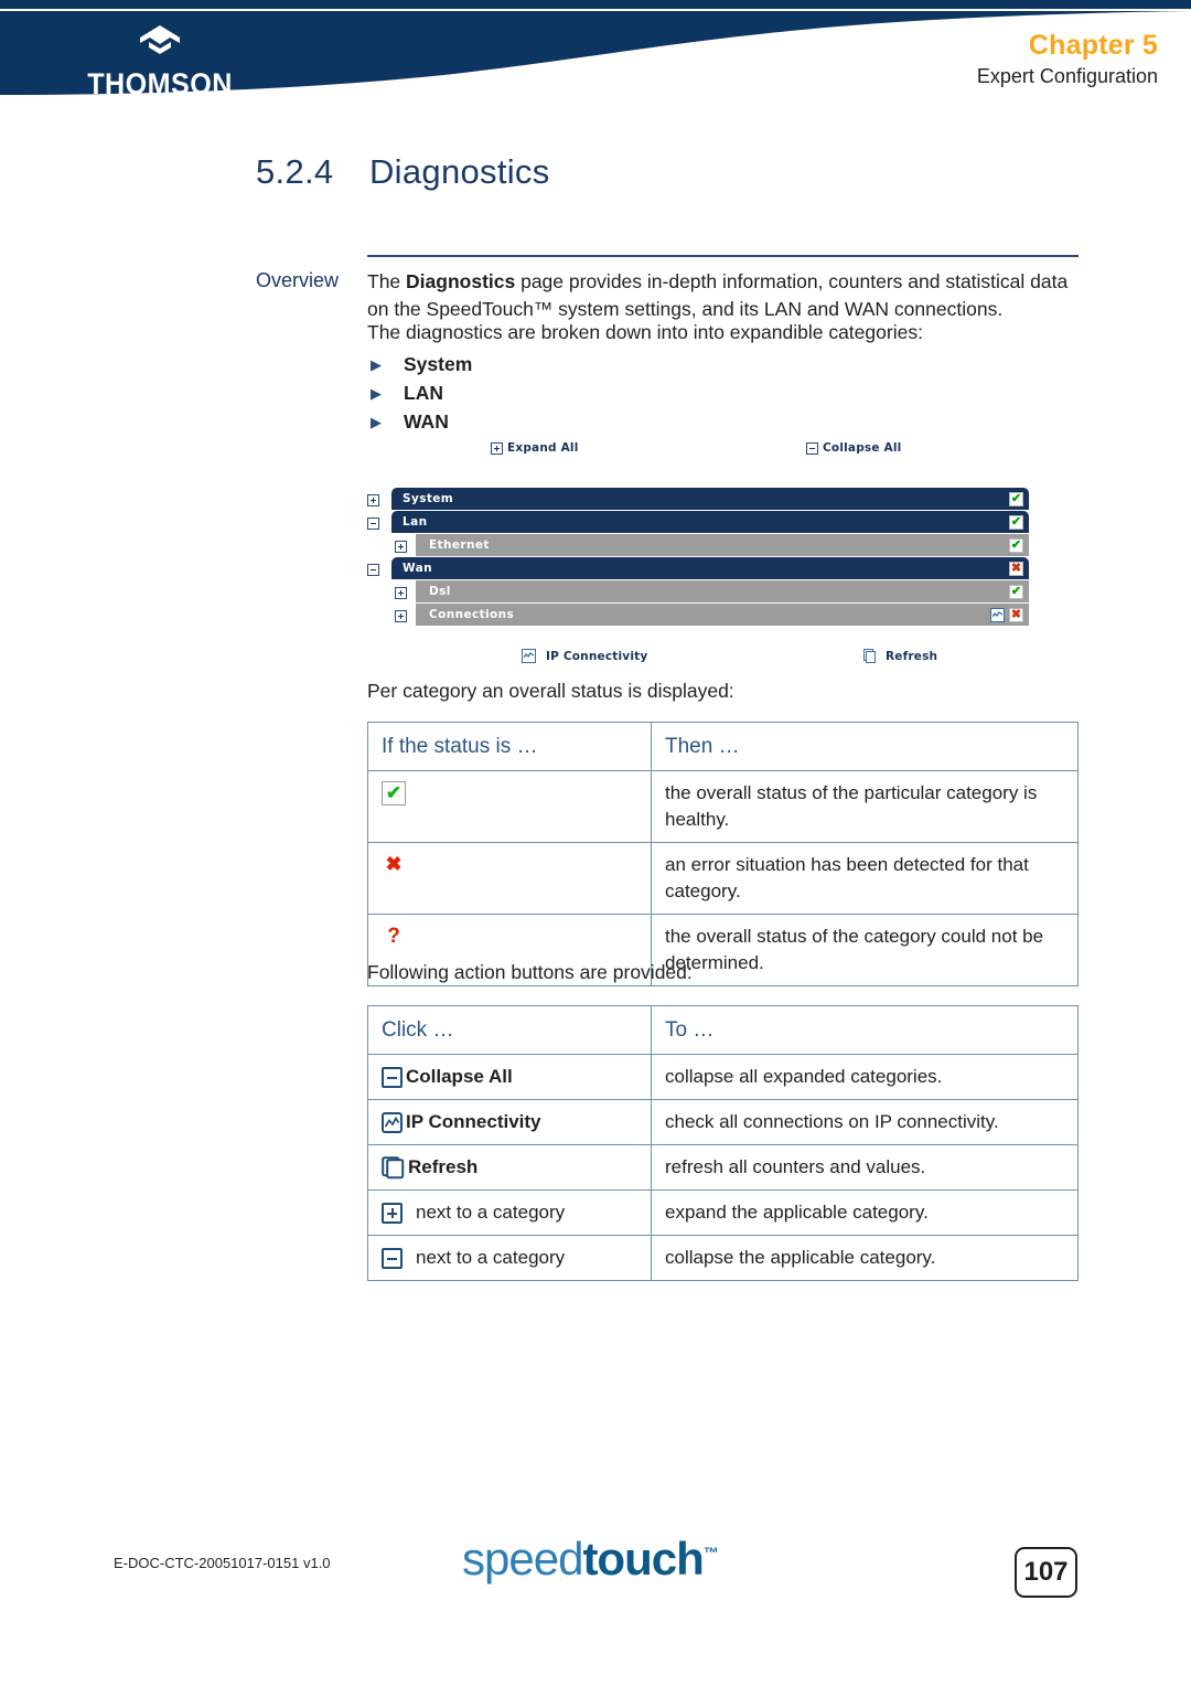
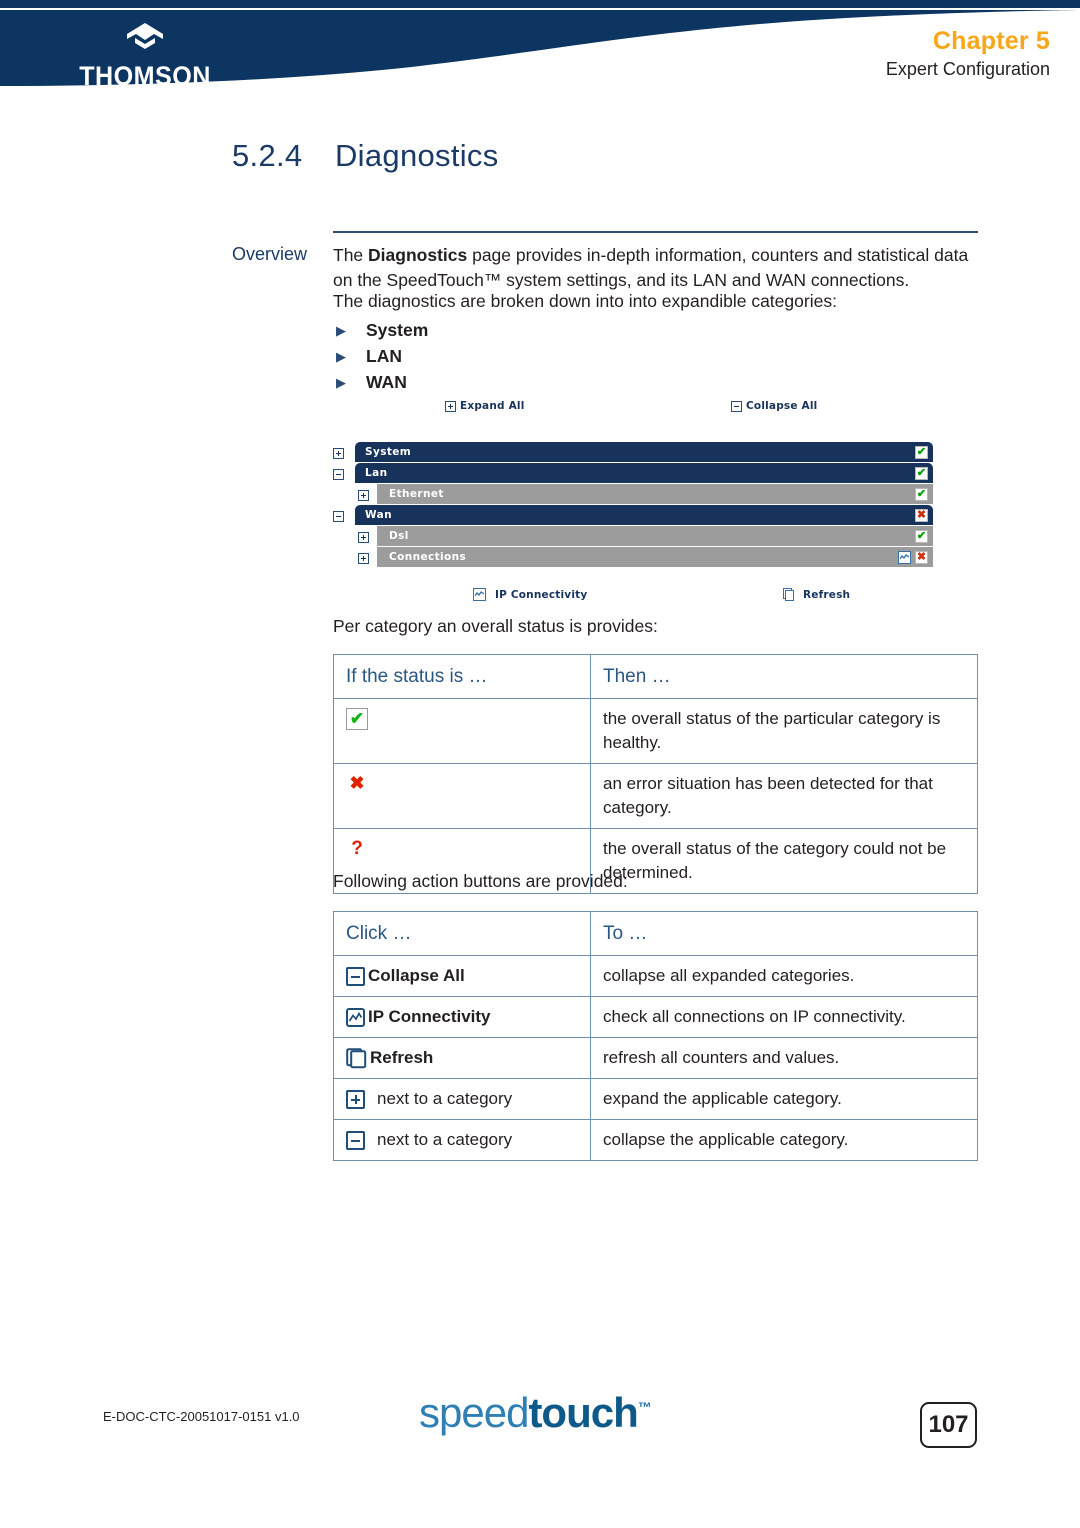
  THOMSON
  Chapter 5
  Expert Configuration
  5.2.4 Diagnostics
  Overview
  The Diagnostics page provides in-depth information, counters and statistical data on the SpeedTouch™ system settings, and its LAN and WAN connections.
  The diagnostics are broken down into into expandible categories:
  ▶
  System
  ▶
  LAN
  ▶
  WAN
  Expand All
  Collapse All
  System
  ✔
  Lan
  ✔
  Ethernet
  ✔
  Wan
  ✖
  Dsl
  ✔
  Connections
  ✖
  IP Connectivity
  Refresh
- Per category an overall status is displayed:
+ Per category an overall status is provides:
  If the status is …	Then …
  ✔	the overall status of the particular category is healthy.
  ✖	an error situation has been detected for that category.
  ?	the overall status of the category could not be determined.
  Following action buttons are provided:
  Click …	To …
  Collapse All	collapse all expanded categories.
  IP Connectivity	check all connections on IP connectivity.
  Refresh	refresh all counters and values.
  next to a category	expand the applicable category.
  next to a category	collapse the applicable category.
  E-DOC-CTC-20051017-0151 v1.0
  speedtouch™
  107
